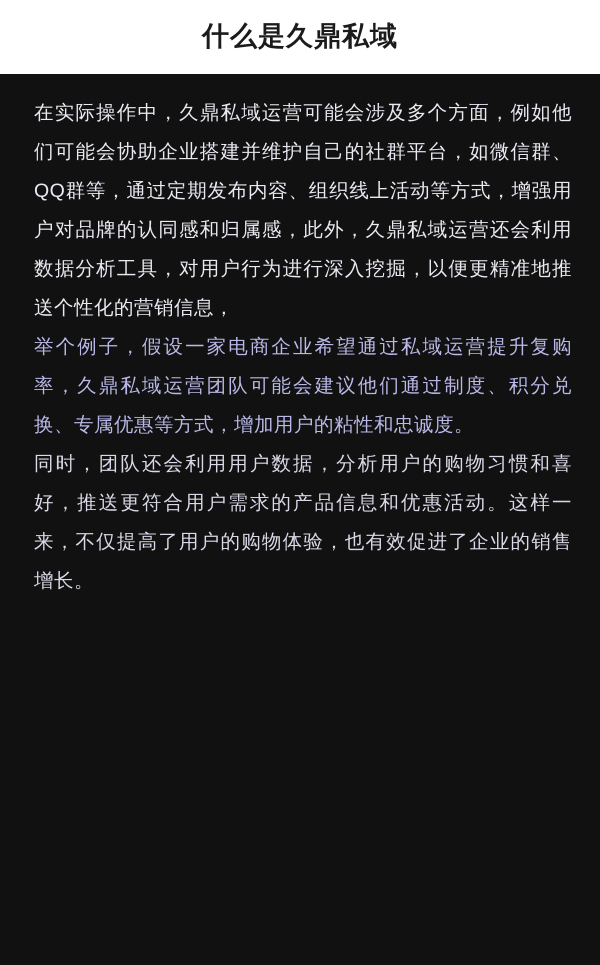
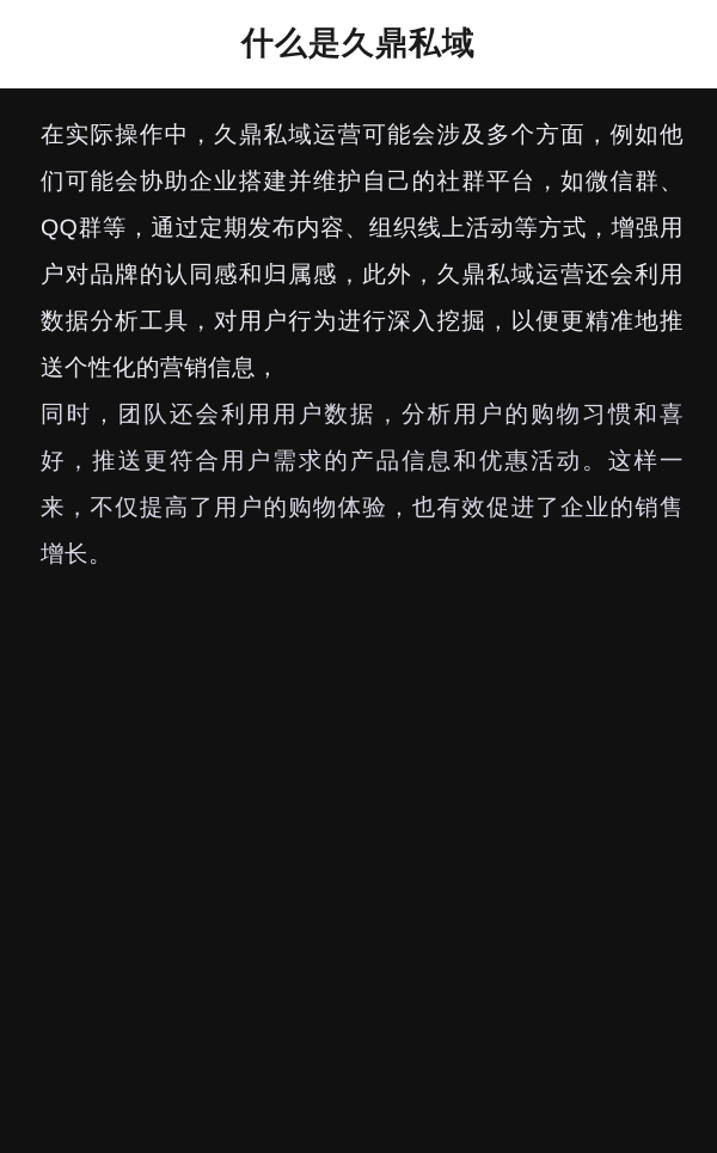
  什么是久鼎私域
  在实际操作中，久鼎私域运营可能会涉及多个方面，例如他们可能会协助企业搭建并维护自己的社群平台，如微信群、QQ群等，通过定期发布内容、组织线上活动等方式，增强用户对品牌的认同感和归属感，此外，久鼎私域运营还会利用数据分析工具，对用户行为进行深入挖掘，以便更精准地推送个性化的营销信息，
- 举个例子，假设一家电商企业希望通过私域运营提升复购率，久鼎私域运营团队可能会建议他们通过制度、积分兑换、专属优惠等方式，增加用户的粘性和忠诚度。
  同时，团队还会利用用户数据，分析用户的购物习惯和喜好，推送更符合用户需求的产品信息和优惠活动。这样一来，不仅提高了用户的购物体验，也有效促进了企业的销售增长。
